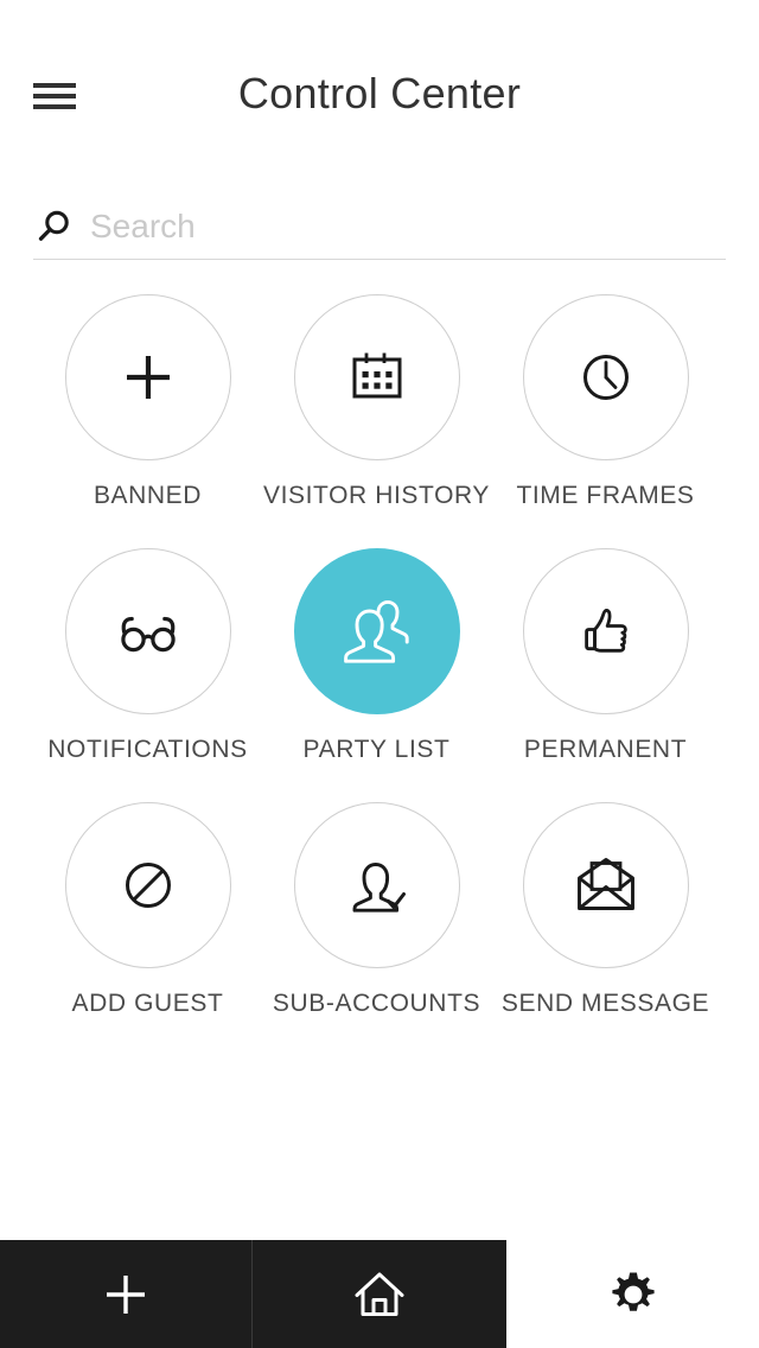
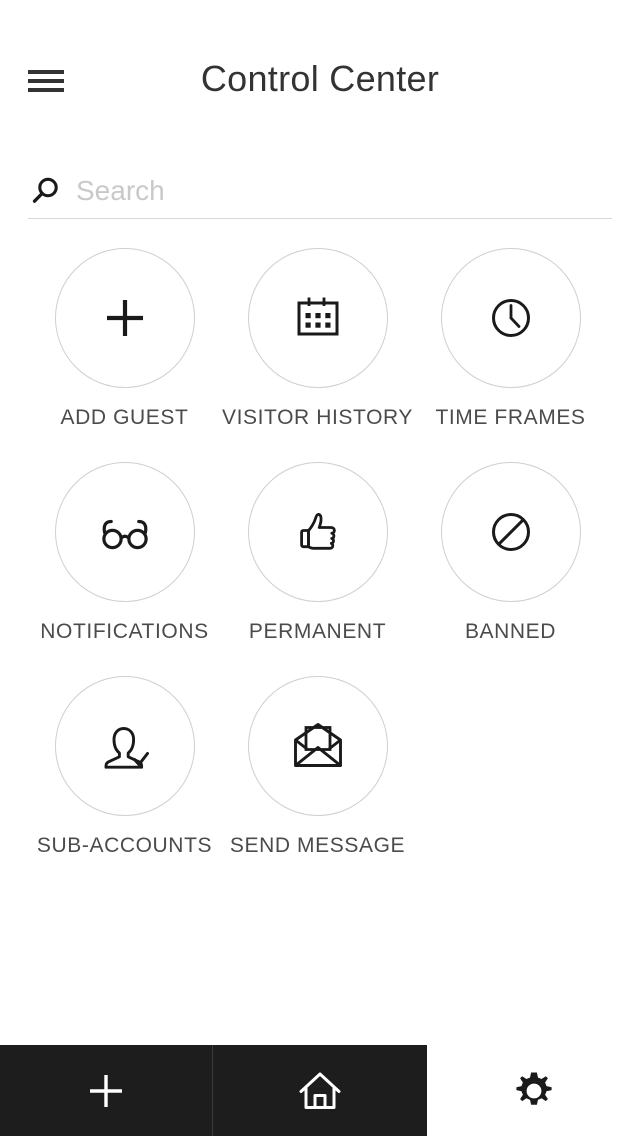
  Control Center
  Search
- BANNED
+ ADD GUEST
  VISITOR HISTORY
  TIME FRAMES
  NOTIFICATIONS
- PARTY LIST
  PERMANENT
- ADD GUEST
+ BANNED
  SUB-ACCOUNTS
  SEND MESSAGE
